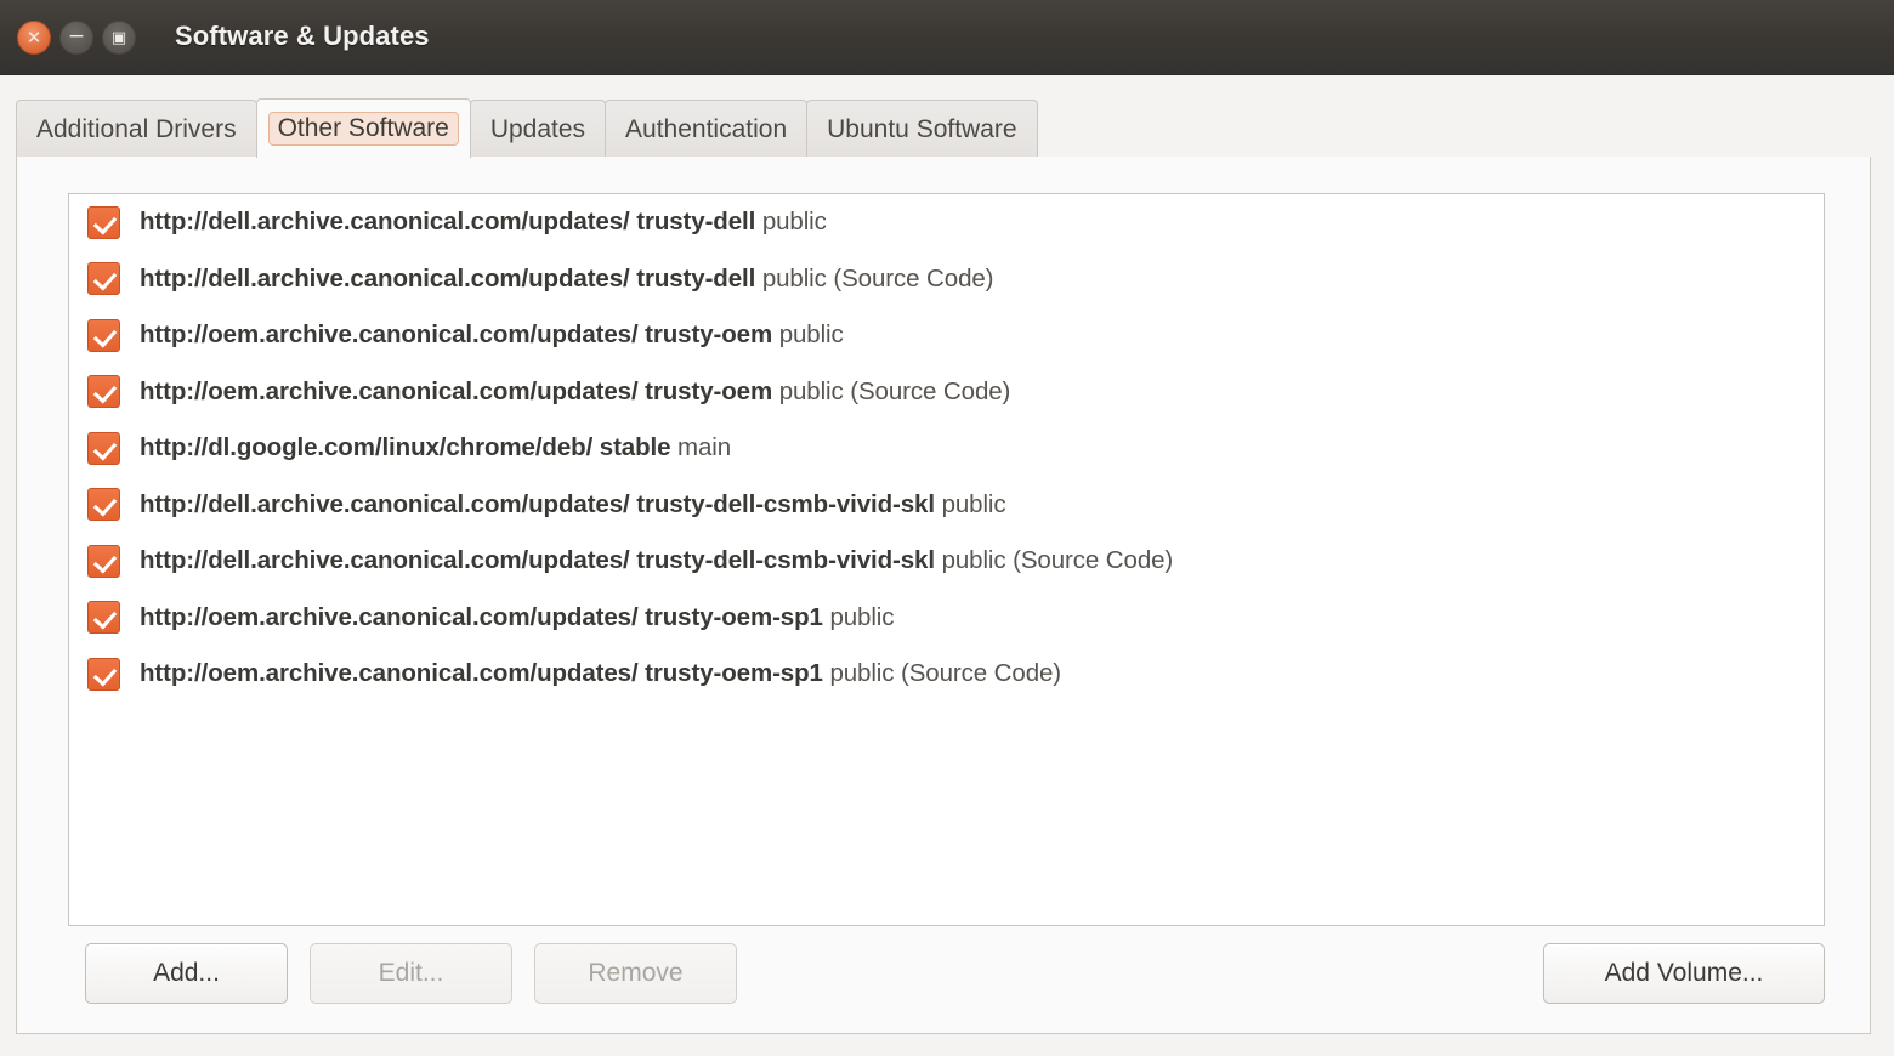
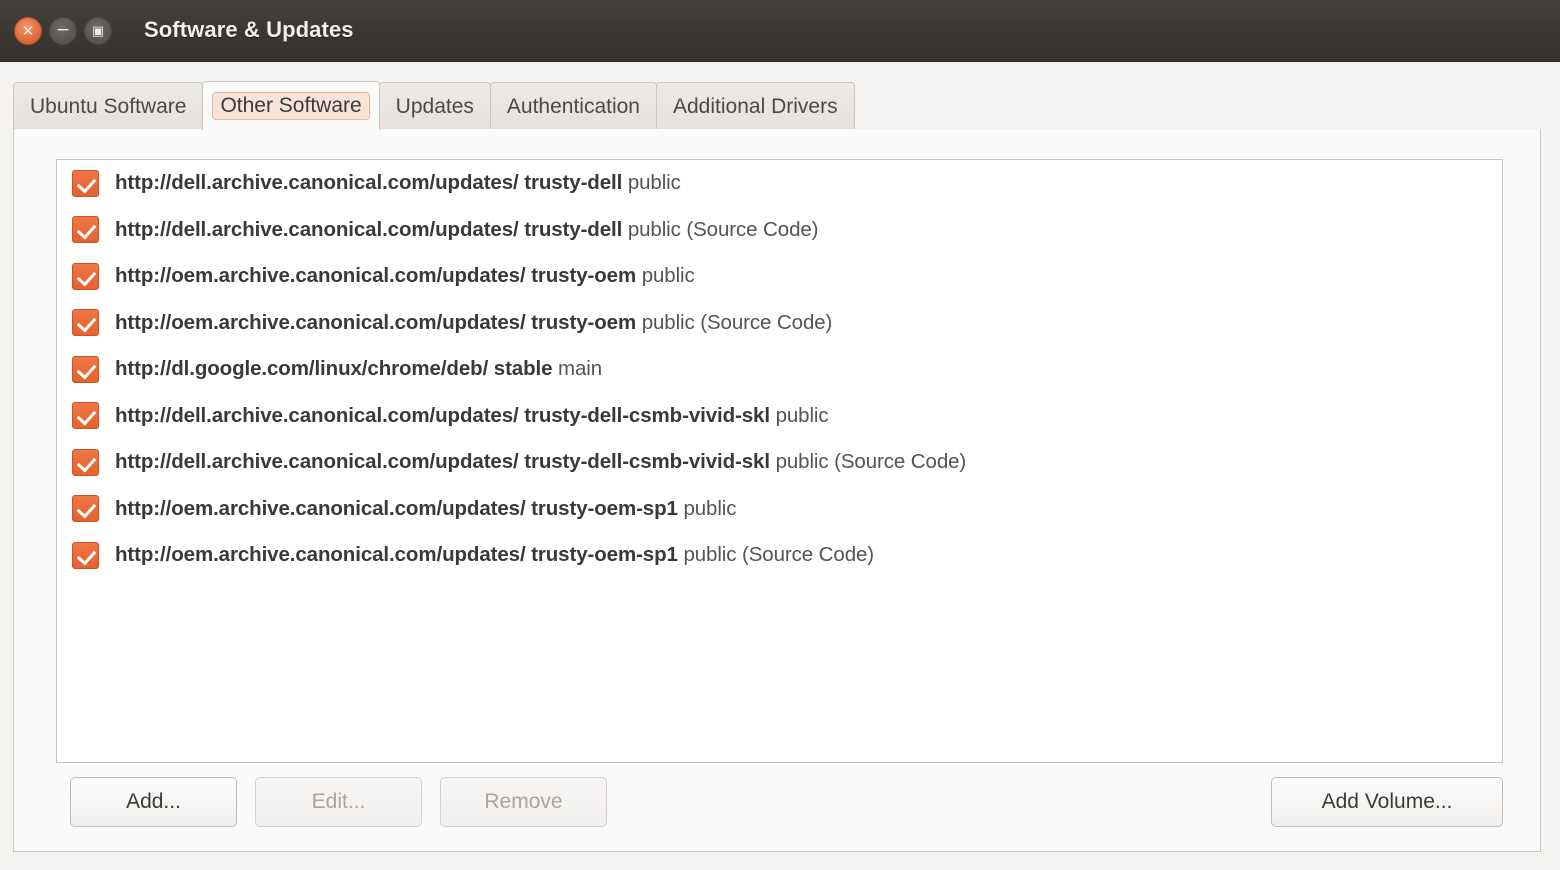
  ✕
  −
  ▣
  Software & Updates
- Additional Drivers
+ Ubuntu Software
  Other Software
  Updates
  Authentication
- Ubuntu Software
+ Additional Drivers
  http://dell.archive.canonical.com/updates/ trusty-dell public
  http://dell.archive.canonical.com/updates/ trusty-dell public (Source Code)
  http://oem.archive.canonical.com/updates/ trusty-oem public
  http://oem.archive.canonical.com/updates/ trusty-oem public (Source Code)
  http://dl.google.com/linux/chrome/deb/ stable main
  http://dell.archive.canonical.com/updates/ trusty-dell-csmb-vivid-skl public
  http://dell.archive.canonical.com/updates/ trusty-dell-csmb-vivid-skl public (Source Code)
  http://oem.archive.canonical.com/updates/ trusty-oem-sp1 public
  http://oem.archive.canonical.com/updates/ trusty-oem-sp1 public (Source Code)
  Add...
  Edit...
  Remove
  Add Volume...
